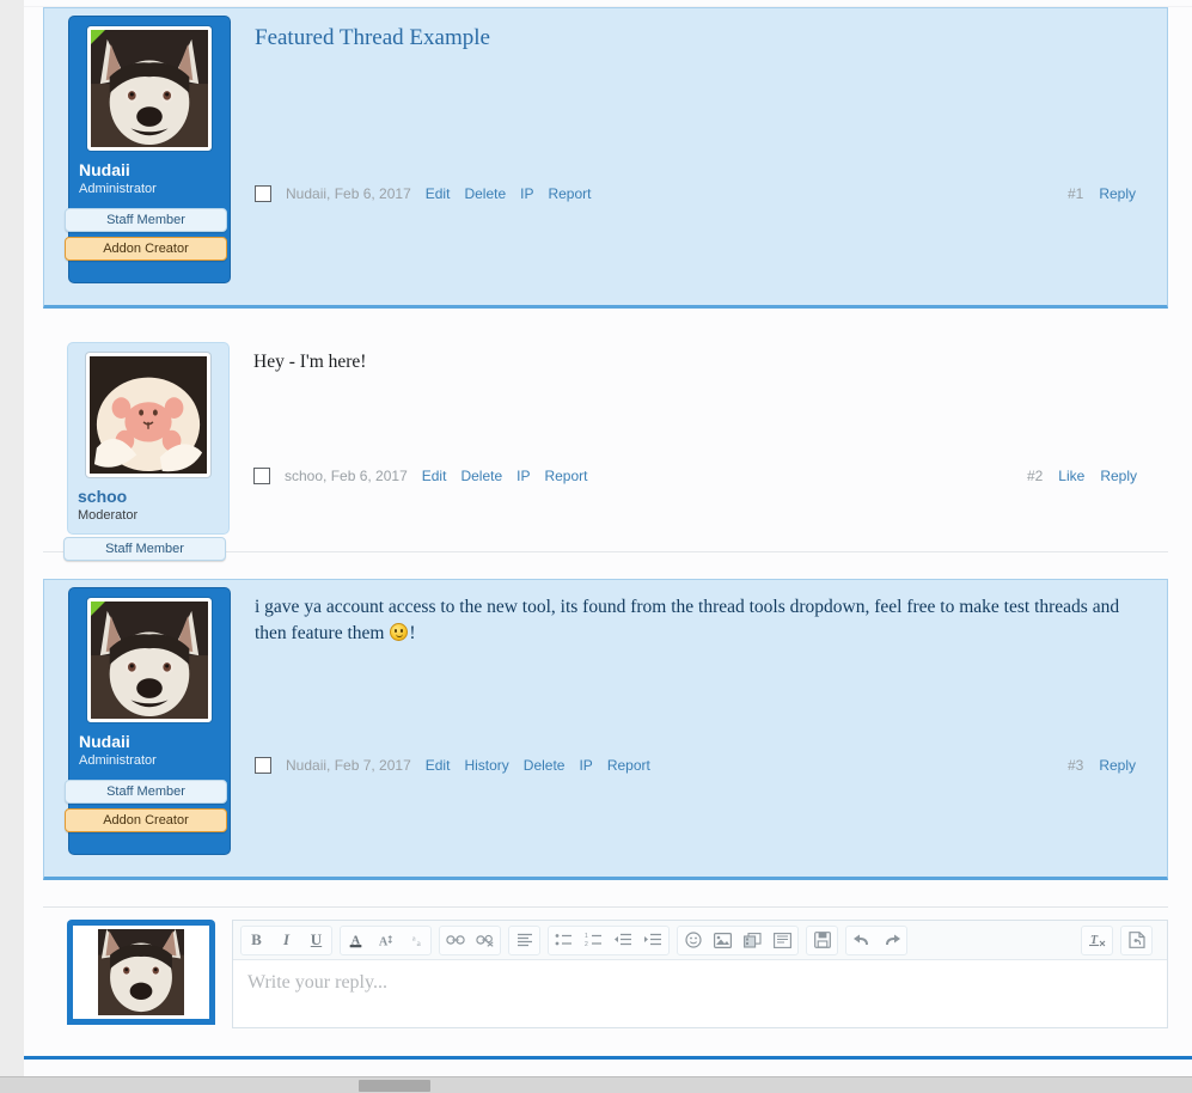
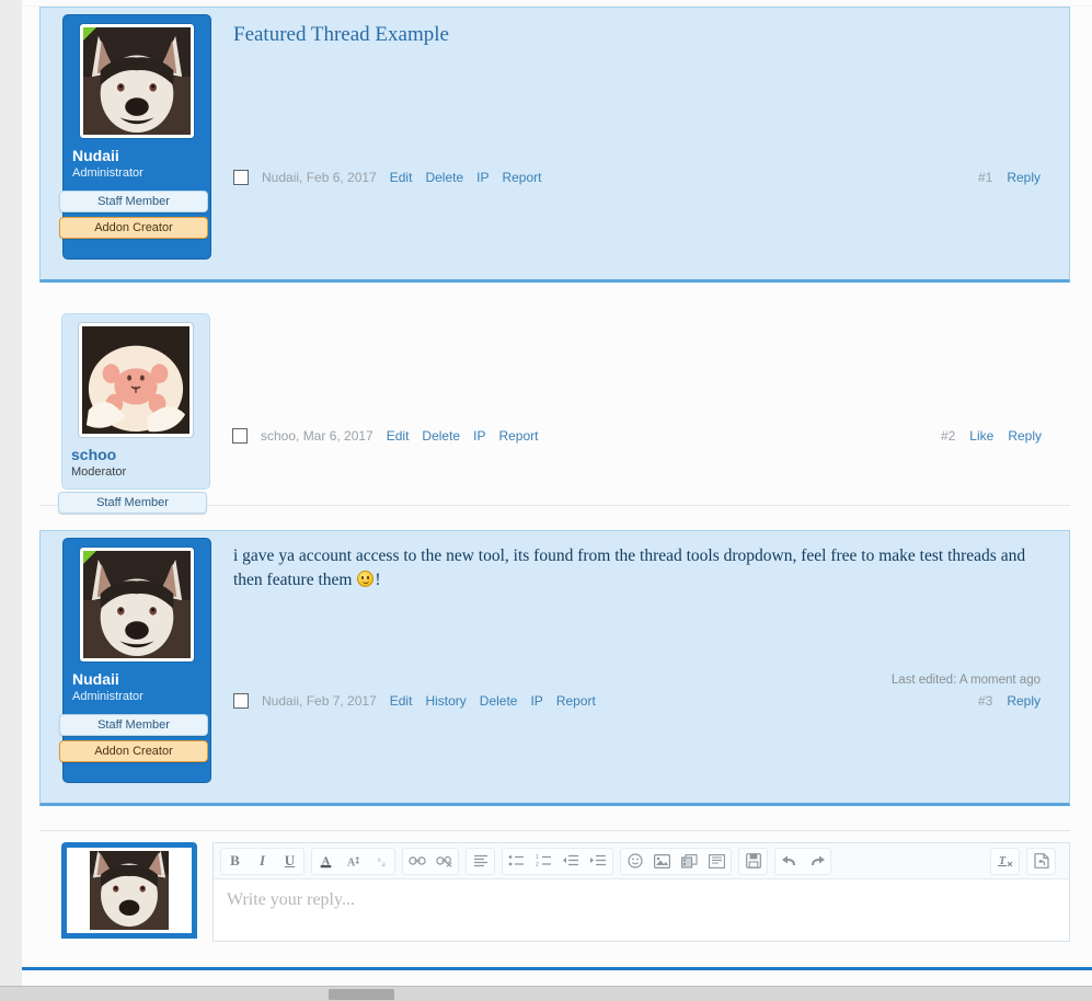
  Nudaii
  Administrator
  Staff Member
  Addon Creator
  Featured Thread Example
  Nudaii, Feb 6, 2017
  Edit
  Delete
  IP
  Report
  #1
  Reply
  schoo
  Moderator
  Staff Member
- Hey - I'm here!
- schoo, Feb 6, 2017
+ schoo, Mar 6, 2017
  Edit
  Delete
  IP
  Report
  #2
  Like
  Reply
  Nudaii
  Administrator
  Staff Member
  Addon Creator
  i gave ya account access to the new tool, its found from the thread tools dropdown, feel free to make test threads and then feature them !
+ Last edited: A moment ago
  Nudaii, Feb 7, 2017
  Edit
  History
  Delete
  IP
  Report
  #3
  Reply
  B
  I
  U
  A
  A
  a
  T
  Write your reply...
